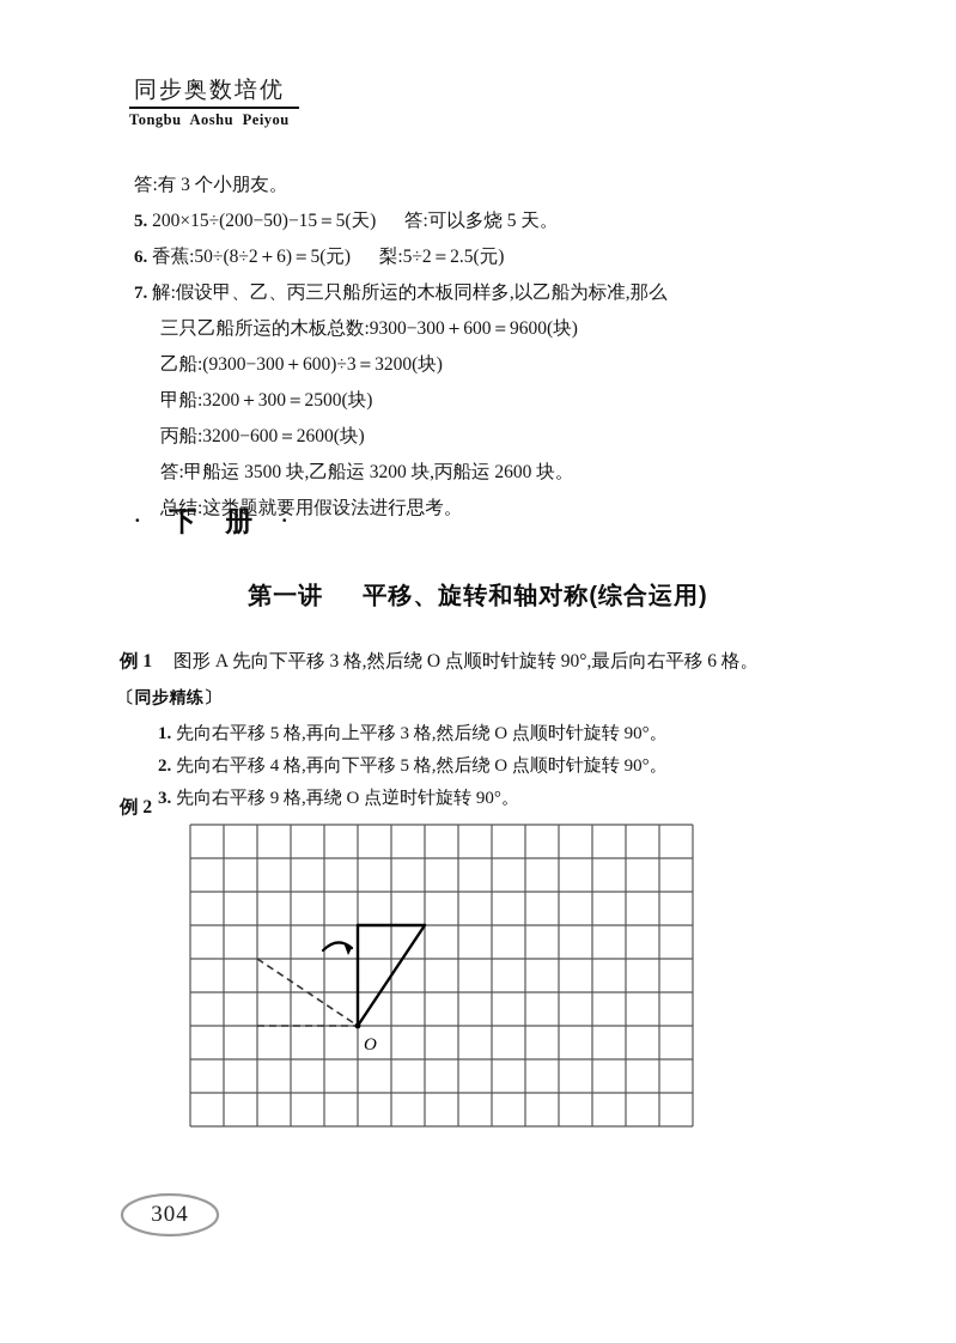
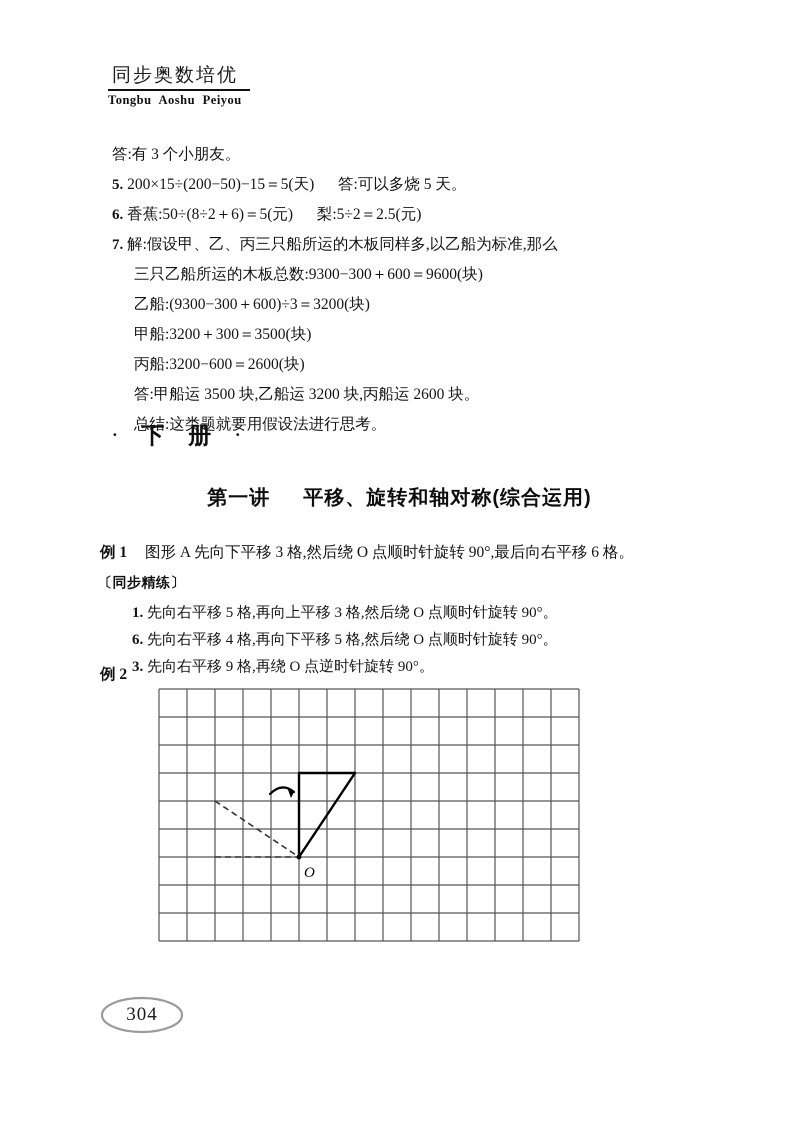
  同步奥数培优
  Tongbu Aoshu Peiyou
  答:有 3 个小朋友。
  5. 200×15÷(200−50)−15＝5(天) 答:可以多烧 5 天。
  6. 香蕉:50÷(8÷2＋6)＝5(元) 梨:5÷2＝2.5(元)
  7. 解:假设甲、乙、丙三只船所运的木板同样多,以乙船为标准,那么
  三只乙船所运的木板总数:9300−300＋600＝9600(块)
  乙船:(9300−300＋600)÷3＝3200(块)
- 甲船:3200＋300＝2500(块)
+ 甲船:3200＋300＝3500(块)
  丙船:3200−600＝2600(块)
  答:甲船运 3500 块,乙船运 3200 块,丙船运 2600 块。
  总结:这类题就要用假设法进行思考。
  · 下 册 ·
  第一讲 平移、旋转和轴对称(综合运用)
  例 1 图形 A 先向下平移 3 格,然后绕 O 点顺时针旋转 90°,最后向右平移 6 格。
  〔同步精练〕
  1. 先向右平移 5 格,再向上平移 3 格,然后绕 O 点顺时针旋转 90°。
- 2. 先向右平移 4 格,再向下平移 5 格,然后绕 O 点顺时针旋转 90°。
+ 6. 先向右平移 4 格,再向下平移 5 格,然后绕 O 点顺时针旋转 90°。
  3. 先向右平移 9 格,再绕 O 点逆时针旋转 90°。
  例 2
  O
  304
